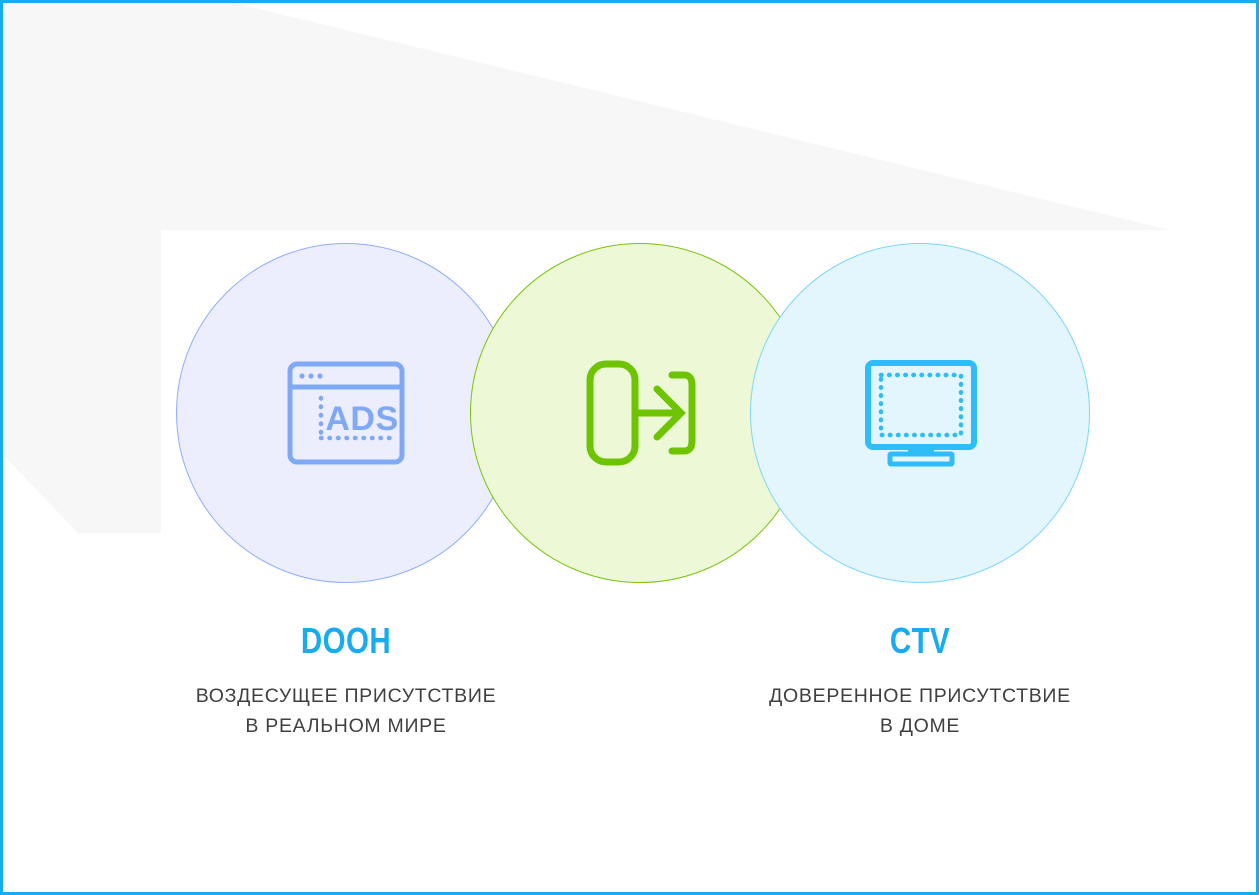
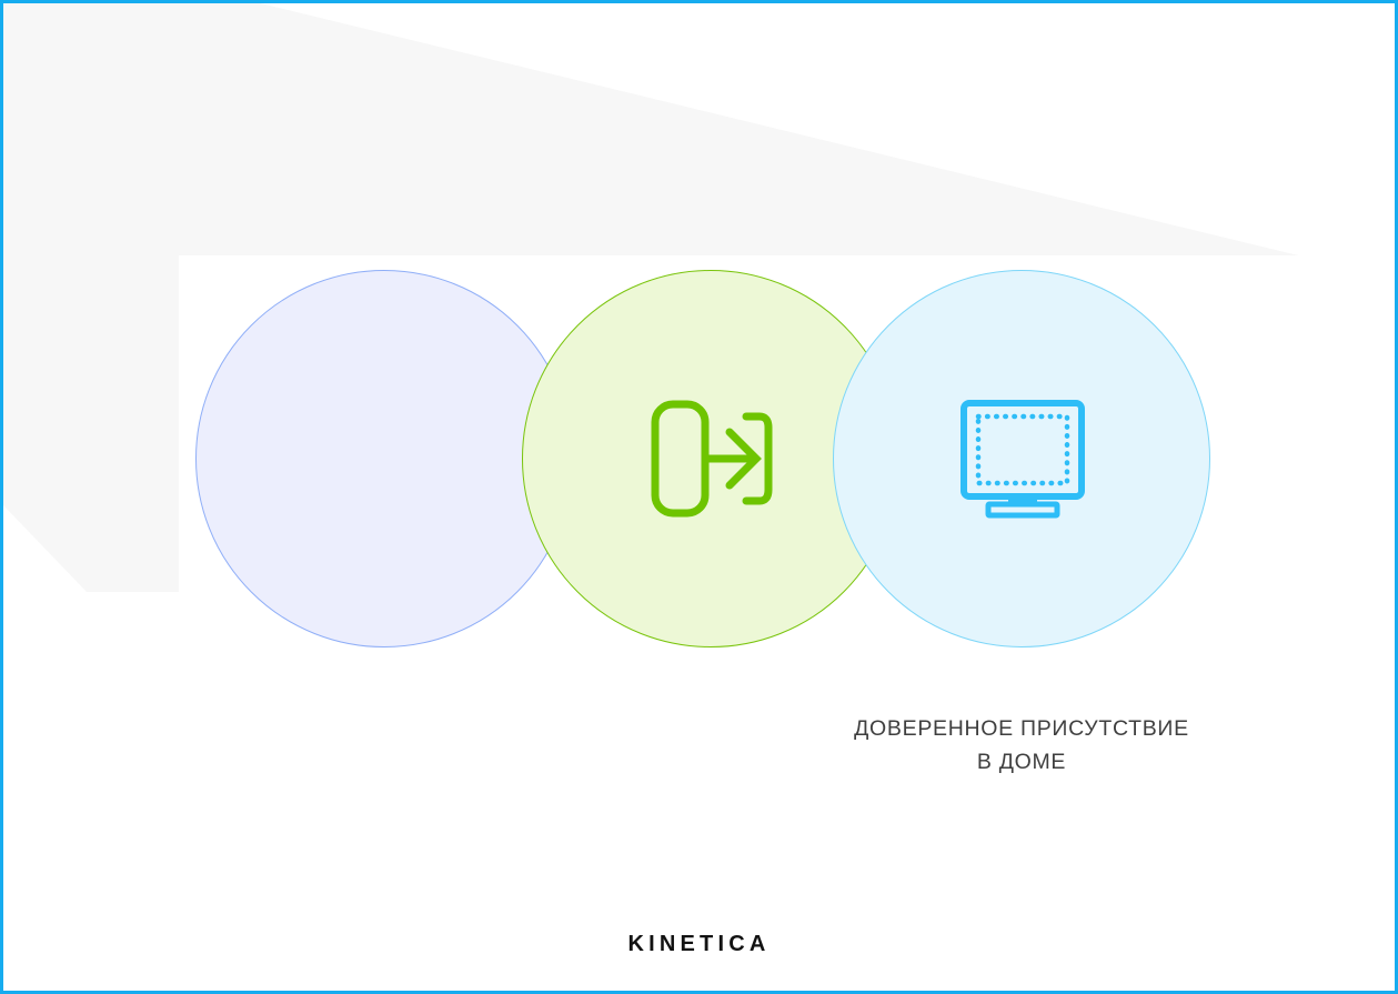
- ADS
- DOOH
- ВОЗДЕСУЩЕЕ ПРИСУТСТВИЕ
- В РЕАЛЬНОМ МИРЕ
- CTV
  ДОВЕРЕННОЕ ПРИСУТСТВИЕ
  В ДОМЕ
+ KINETICA
